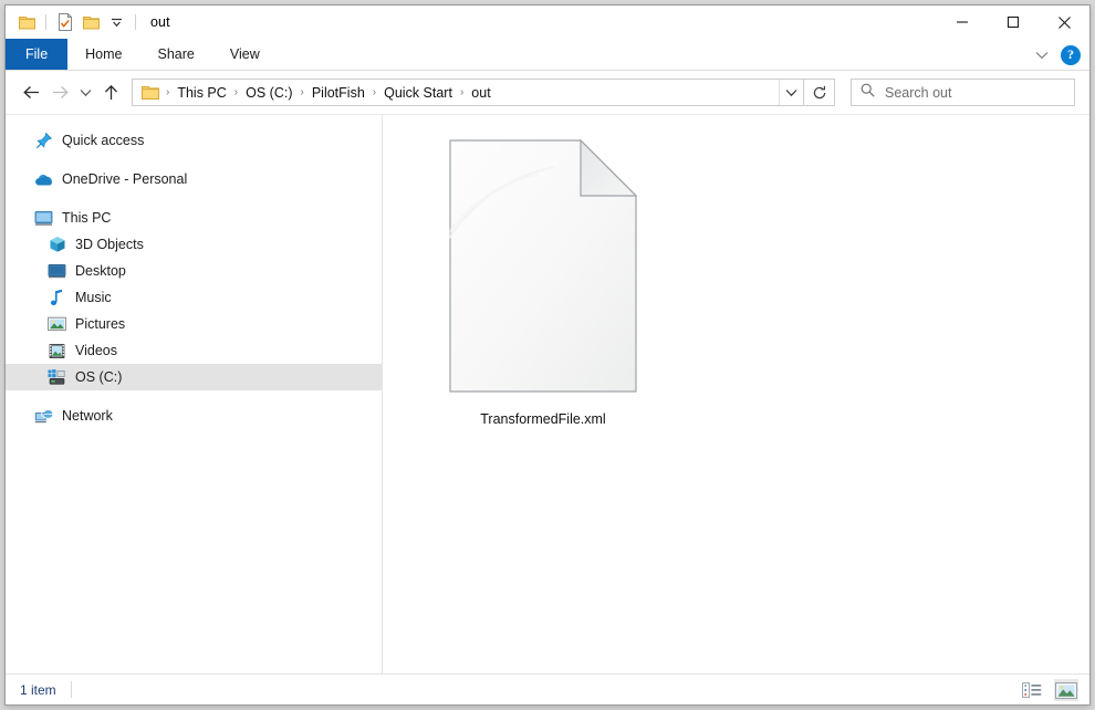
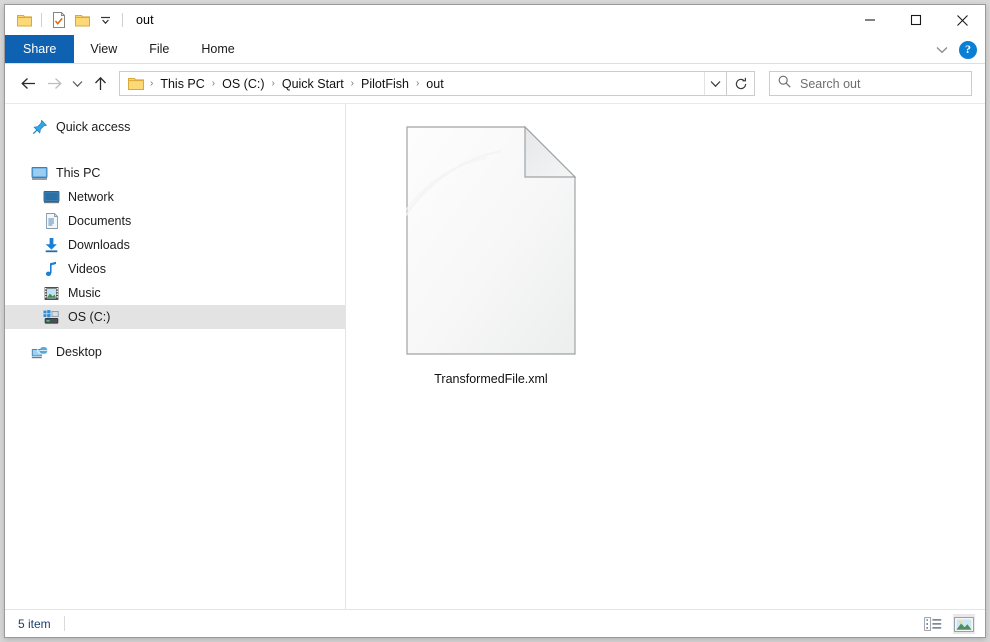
  out
- File
+ Share
- Home
+ View
- Share
+ File
- View
+ Home
  ?
  ›
  This PC
  ›
  OS (C:)
  ›
- PilotFish
+ Quick Start
  ›
- Quick Start
+ PilotFish
  ›
  out
  Search out
  Quick access
- OneDrive - Personal
  This PC
- 3D Objects
- Desktop
+ Network
+ Documents
+ Downloads
- Music
+ Videos
- Pictures
- Videos
+ Music
  OS (C:)
- Network
+ Desktop
  TransformedFile.xml
- 1 item
+ 5 item
